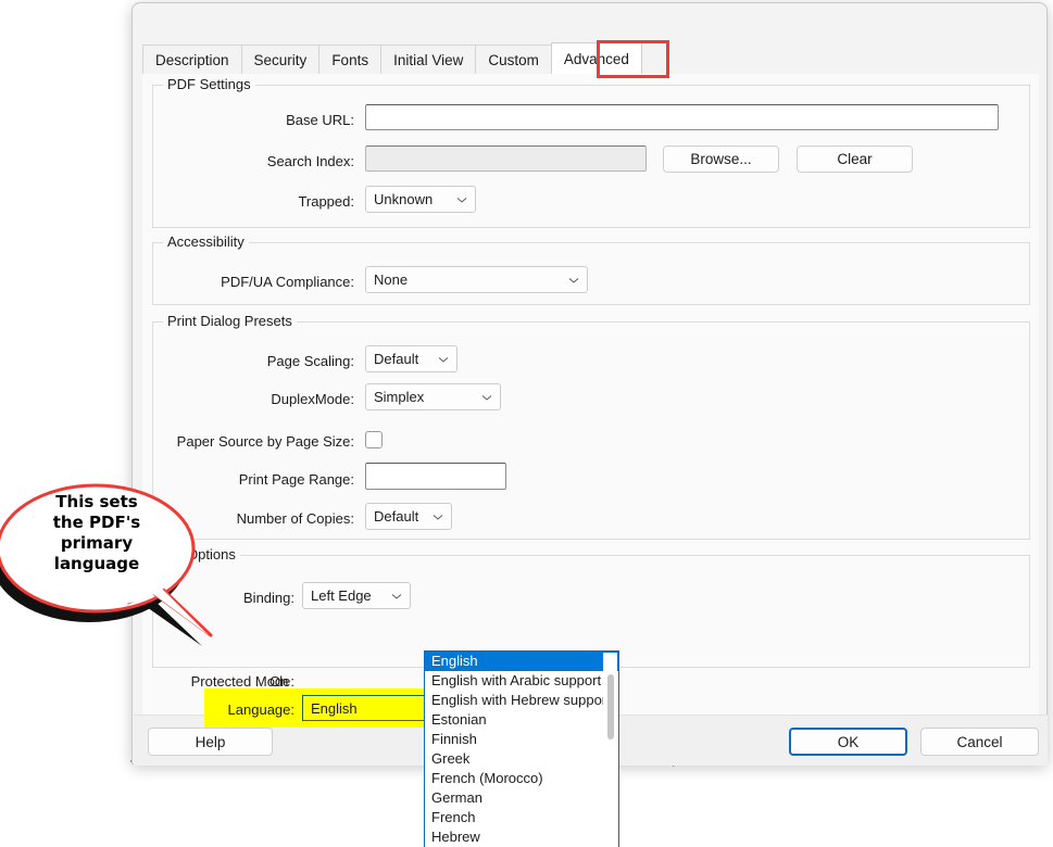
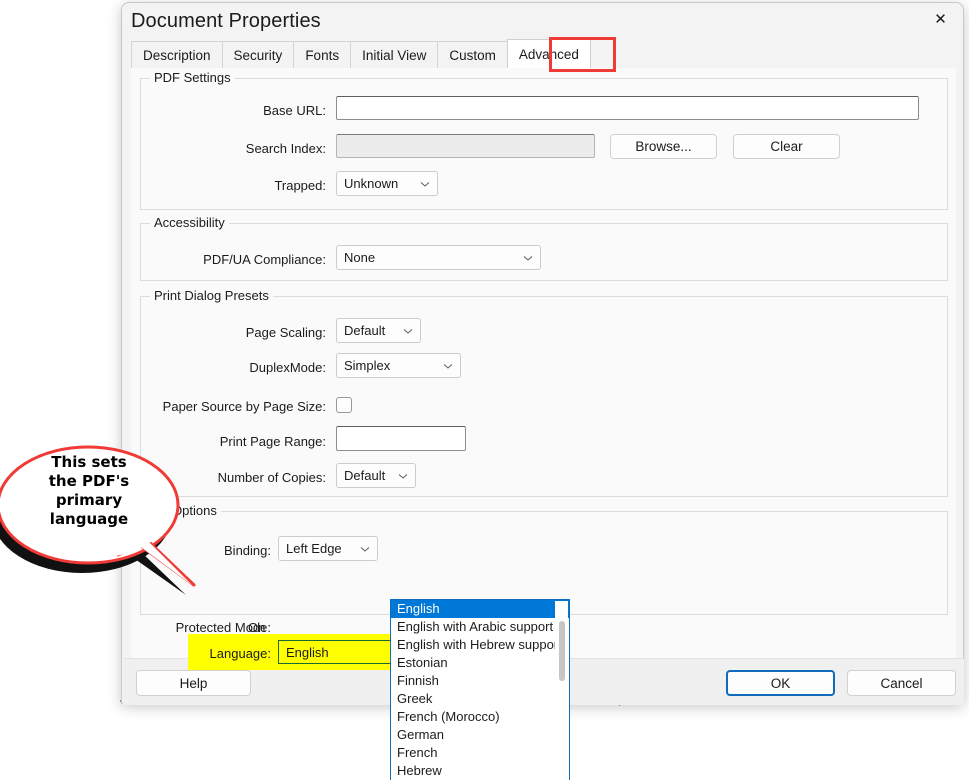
+ Document Properties
+ ✕
  Description
  Security
  Fonts
  Initial View
  Custom
  Advanced
  PDF Settings
  Base URL:
  Search Index:
  Browse...
  Clear
  Trapped:
  Unknown
  Accessibility
  PDF/UA Compliance:
  None
  Print Dialog Presets
  Page Scaling:
  Default
  DuplexMode:
  Simplex
  Paper Source by Page Size:
  Print Page Range:
  Number of Copies:
  Default
  Binding:
  Left Edge
  Language:
  English
  Protected Mode:
  On
  English
  English with Arabic support
  English with Hebrew suppo
  Estonian
  Finnish
  Greek
  French (Morocco)
  German
  French
  Hebrew
  Help
  OK
  Cancel
  This sets
  the PDF's
  primary
  language
